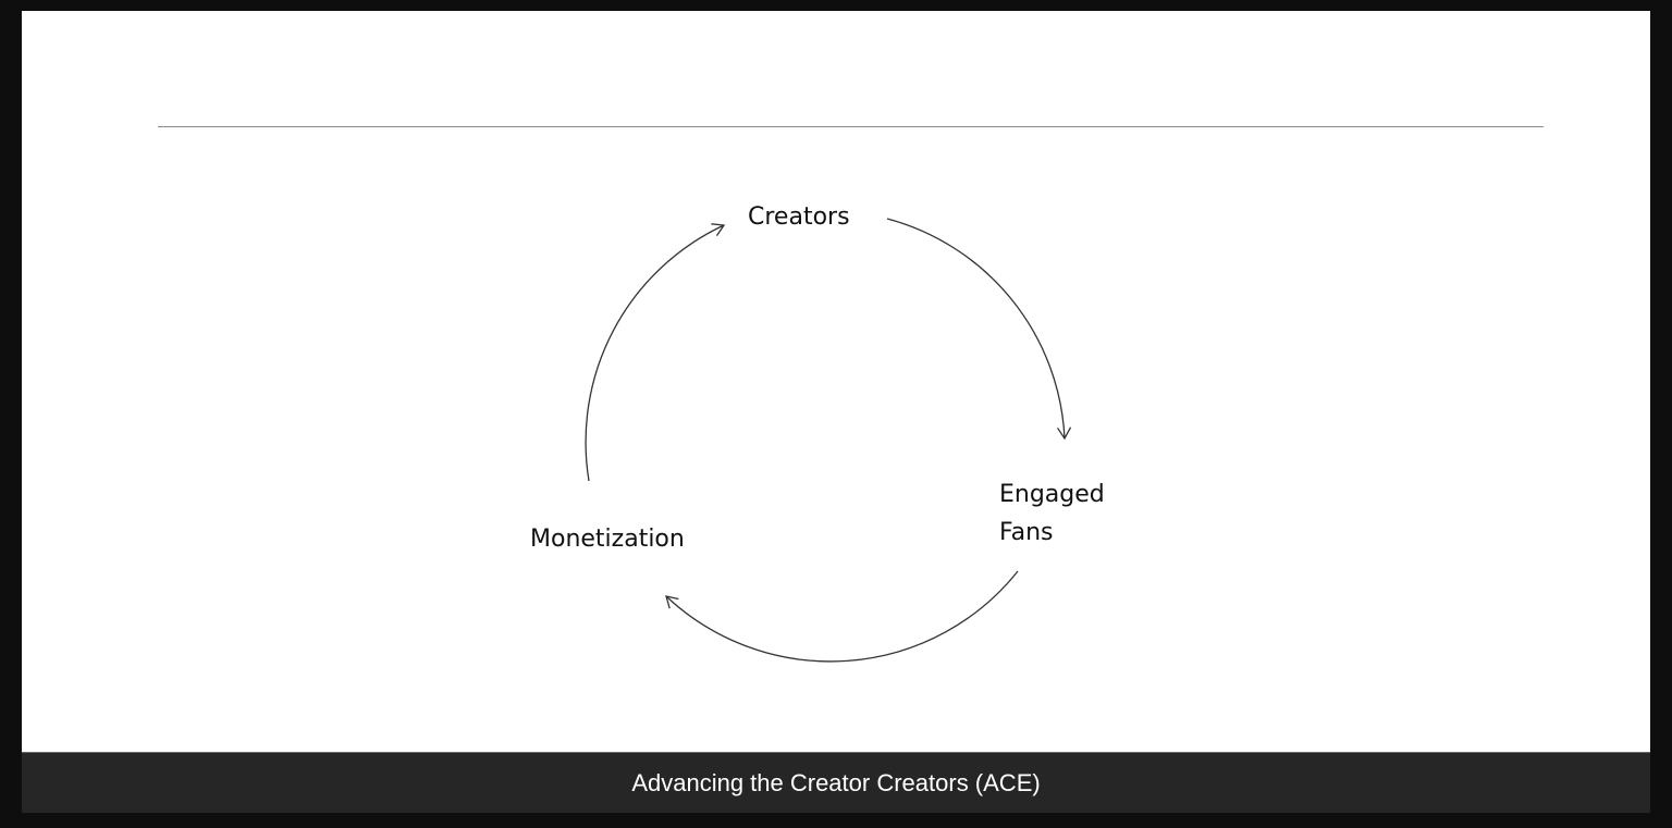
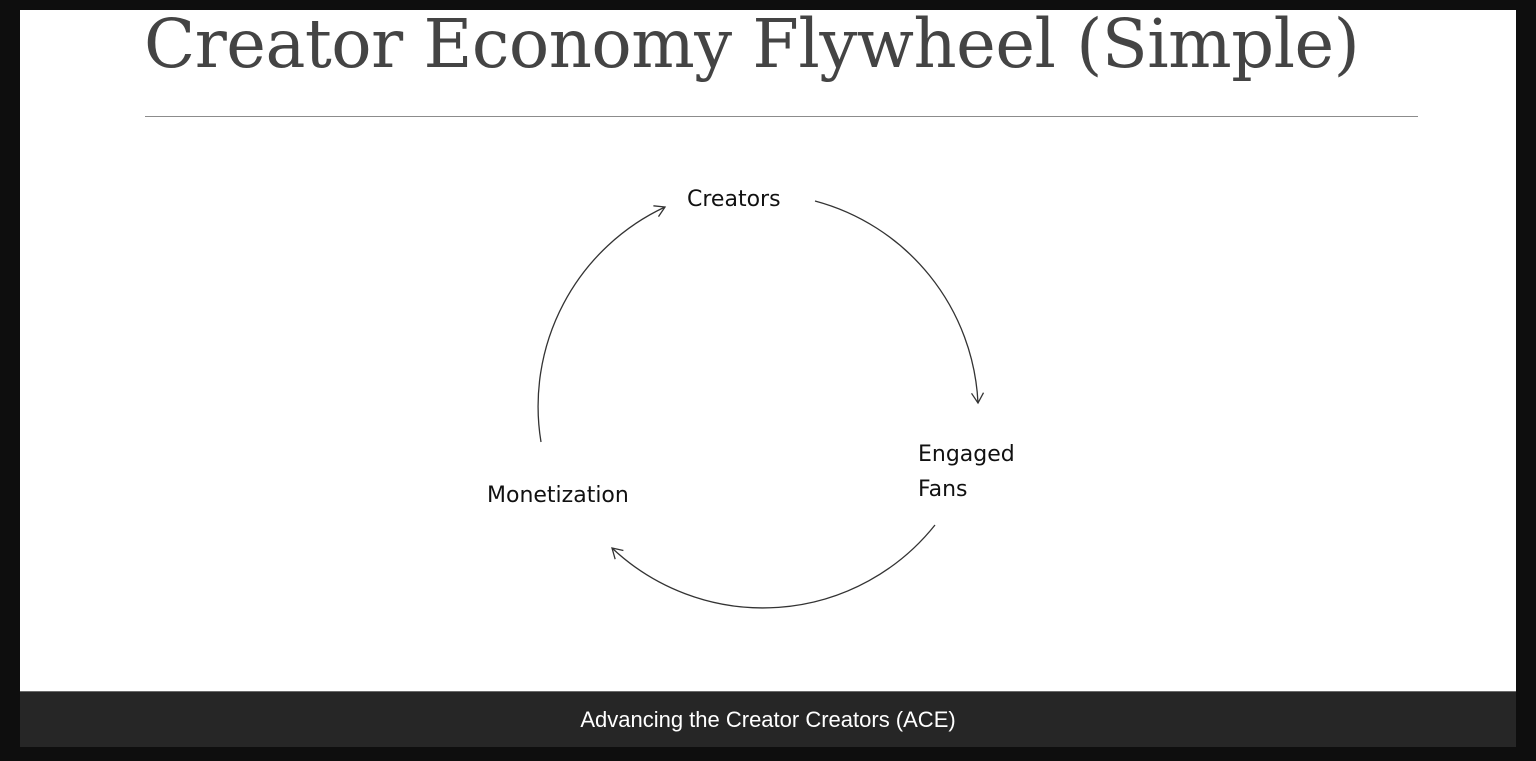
+ Creator Economy Flywheel (Simple)
  Creators
  Engaged
  Fans
  Monetization
  Advancing the Creator Creators (ACE)
